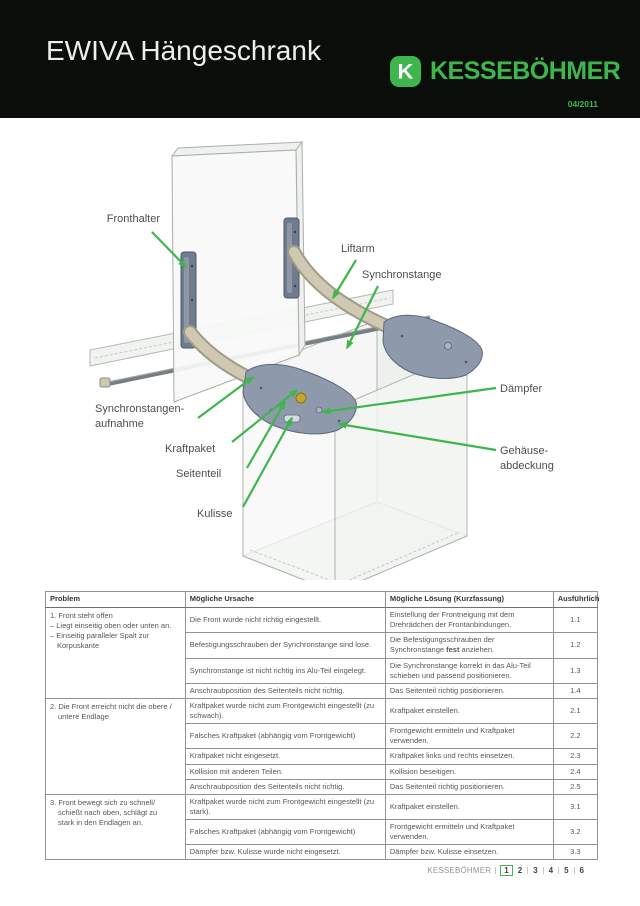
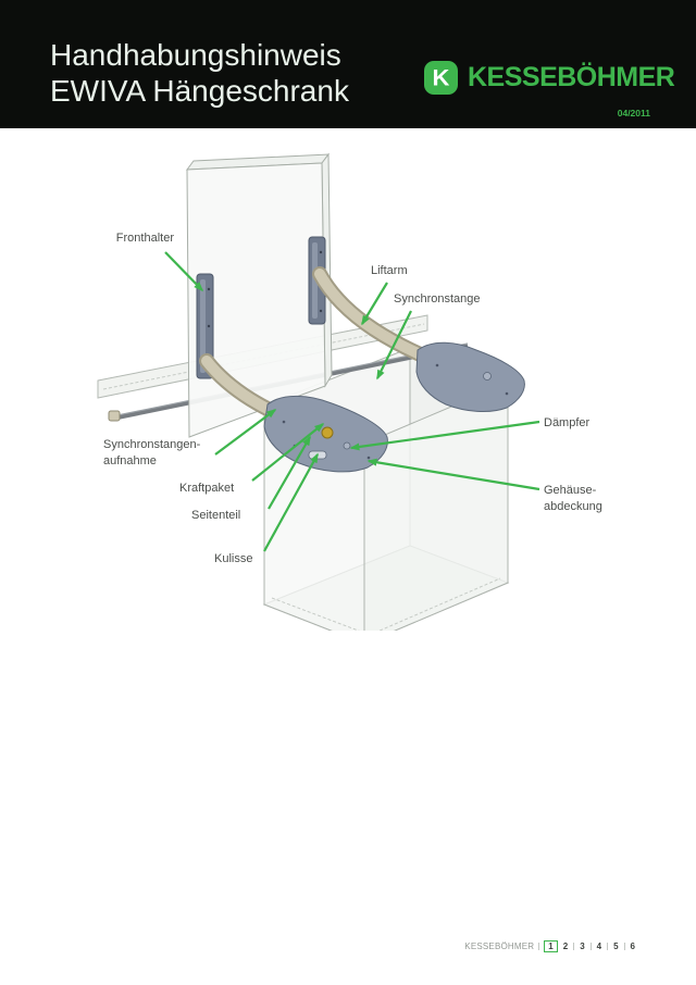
+ Handhabungshinweis
  EWIVA Hängeschrank
  K
  KESSEBÖHMER
  04/2011
  Fronthalter
  Liftarm
  Synchronstange
  Synchronstangen-
  aufnahme
  Kraftpaket
  Seitenteil
  Kulisse
  Dämpfer
  Gehäuse-
  abdeckung
- Problem	Mögliche Ursache	Mögliche Lösung (Kurzfassung)	Ausführlich
- 1. Front steht offen – Liegt einseitig oben oder unten an. – Einseitig paralleler Spalt zur Korpuskante	Die Front wurde nicht richtig eingestellt.	Einstellung der Frontneigung mit dem Drehrädchen der Frontanbindungen.	1.1
- Befestigungsschrauben der Synchronstange sind lose.	Die Befestigungsschrauben der Synchronstange fest anziehen.	1.2
- Synchronstange ist nicht richtig ins Alu-Teil eingelegt.	Die Synchronstange korrekt in das Alu-Teil schieben und passend positionieren.	1.3
- Anschraubposition des Seitenteils nicht richtig.	Das Seitenteil richtig positionieren.	1.4
- 2. Die Front erreicht nicht die obere / untere Endlage	Kraftpaket wurde nicht zum Frontgewicht eingestellt (zu schwach).	Kraftpaket einstellen.	2.1
- Falsches Kraftpaket (abhängig vom Frontgewicht)	Frontgewicht ermitteln und Kraftpaket verwenden.	2.2
- Kraftpaket nicht eingesetzt.	Kraftpaket links und rechts einsetzen.	2.3
- Kollision mit anderen Teilen.	Kollision beseitigen.	2.4
- Anschraubposition des Seitenteils nicht richtig.	Das Seitenteil richtig positionieren.	2.5
- 3. Front bewegt sich zu schnell/ schießt nach oben, schlägt zu stark in den Endlagen an.	Kraftpaket wurde nicht zum Frontgewicht eingestellt (zu stark).	Kraftpaket einstellen.	3.1
- Falsches Kraftpaket (abhängig vom Frontgewicht)	Frontgewicht ermitteln und Kraftpaket verwenden.	3.2
- Dämpfer bzw. Kulisse wurde nicht eingesetzt.	Dämpfer bzw. Kulisse einsetzen.	3.3
  KESSEBÖHMER
  1
  2
  3
  4
  5
  6
